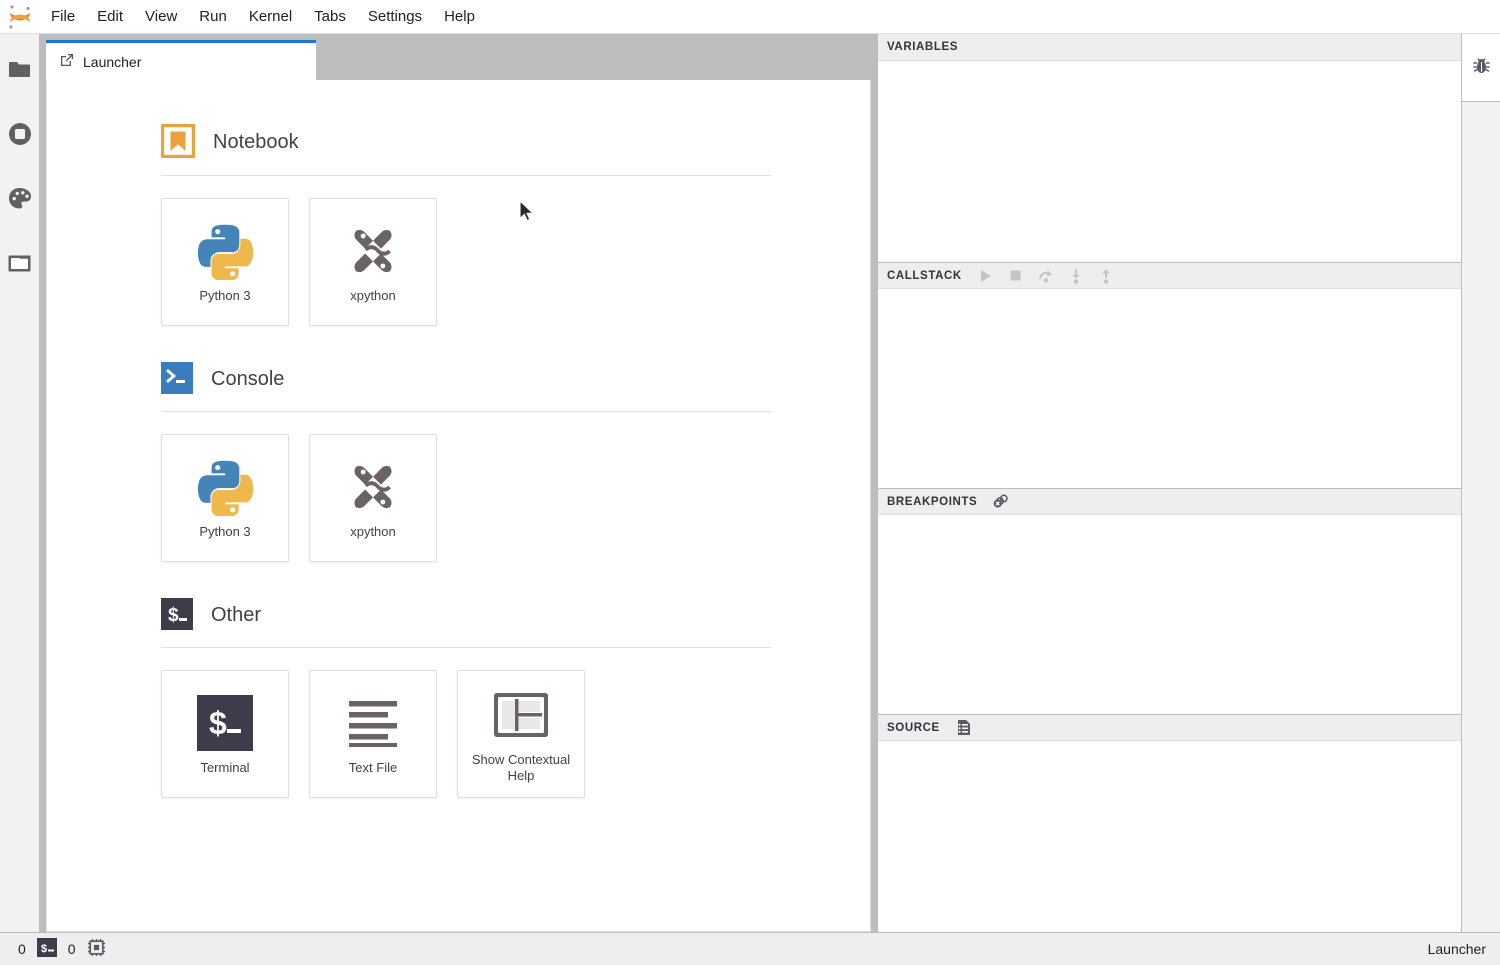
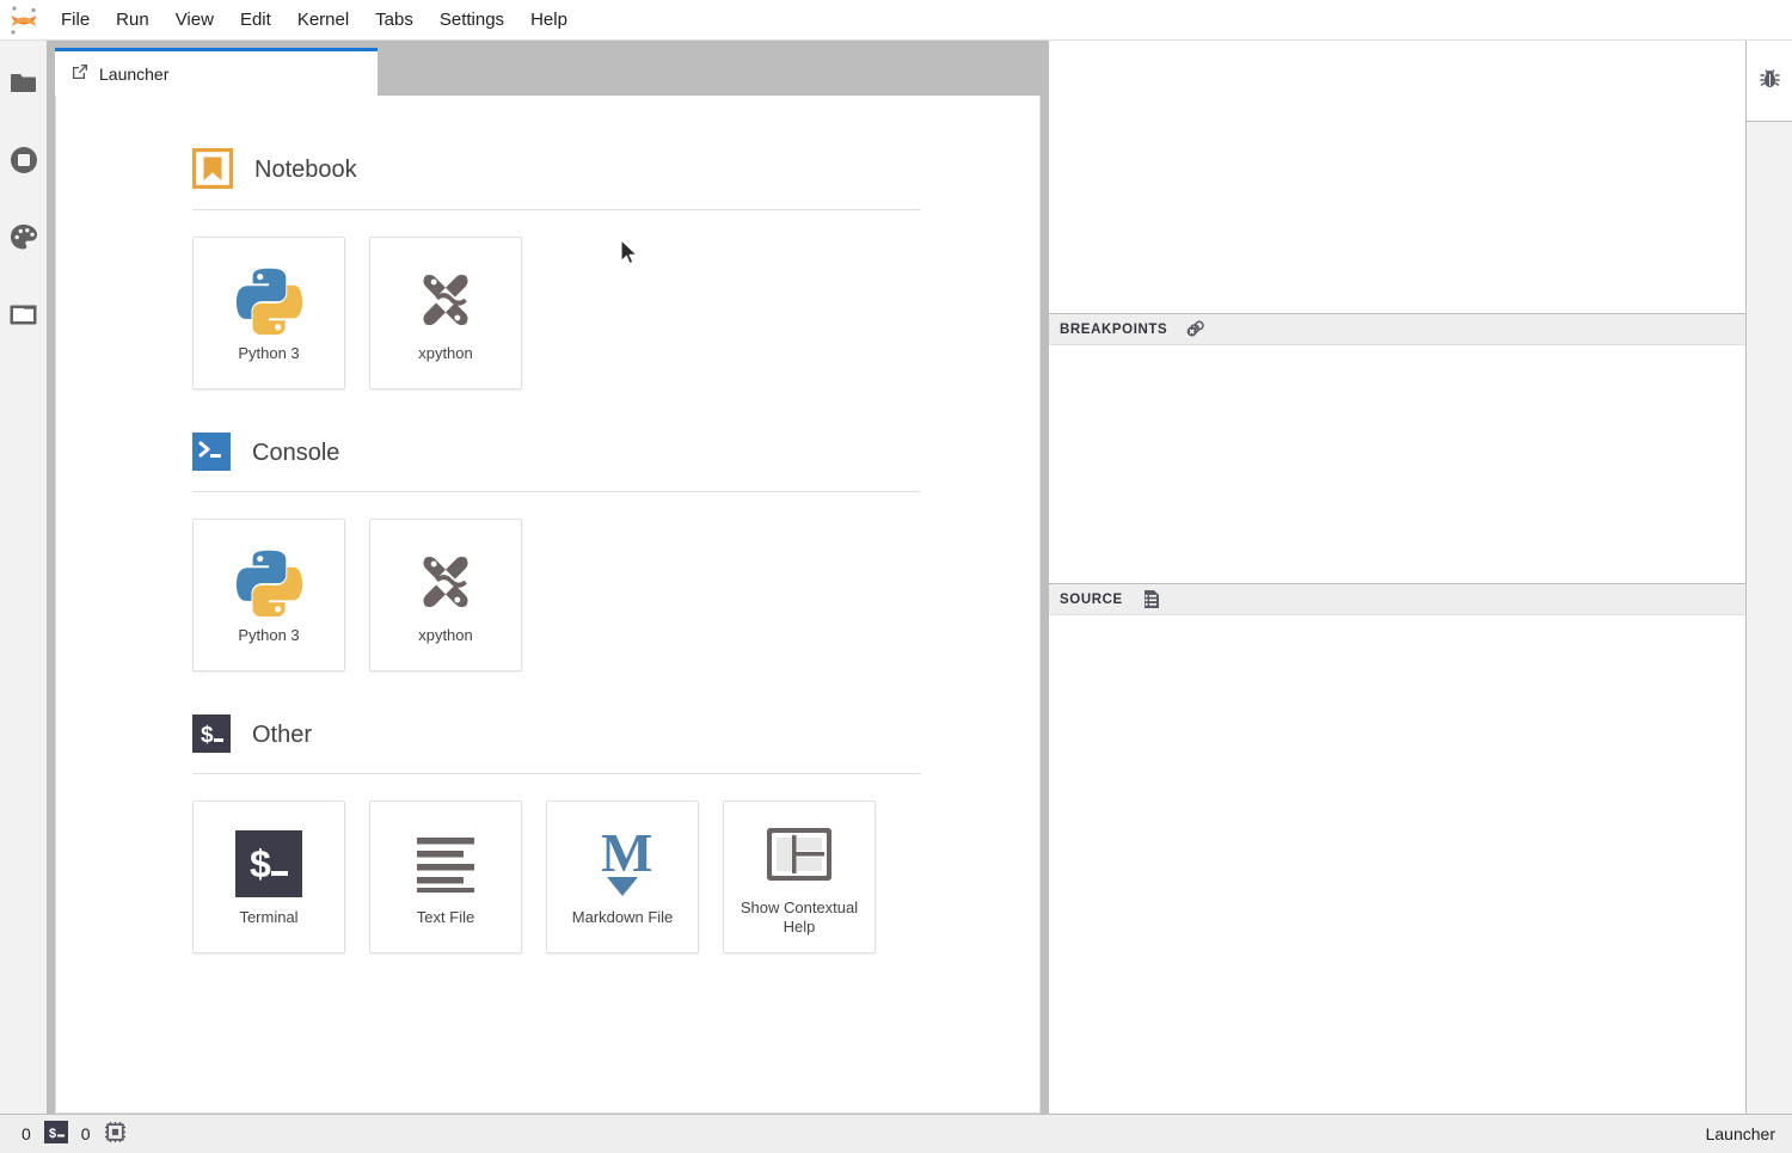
  File
- Edit
+ Run
  View
- Run
+ Edit
  Kernel
  Tabs
  Settings
  Help
  Launcher
  Notebook
  Python 3
  xpython
  Console
  Python 3
  xpython
  $
  Other
  $
  Terminal
  Text File
+ M
+ Markdown File
  Show Contextual Help
- VARIABLES
- CALLSTACK
  BREAKPOINTS
  SOURCE
  0
  $
  0
  Launcher
